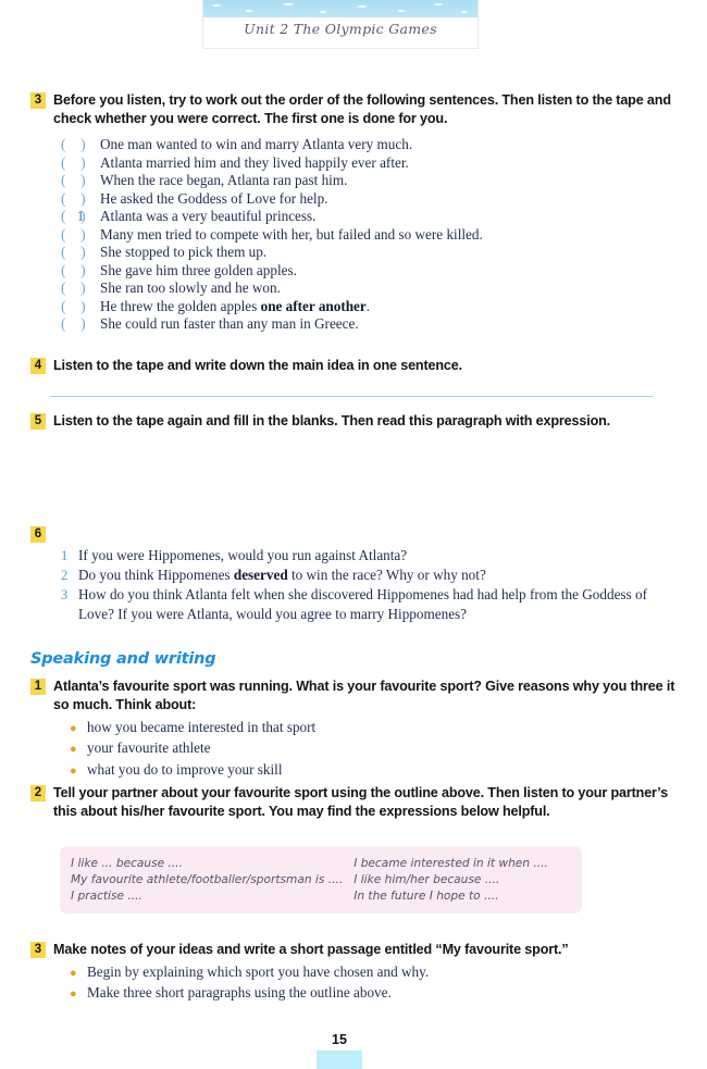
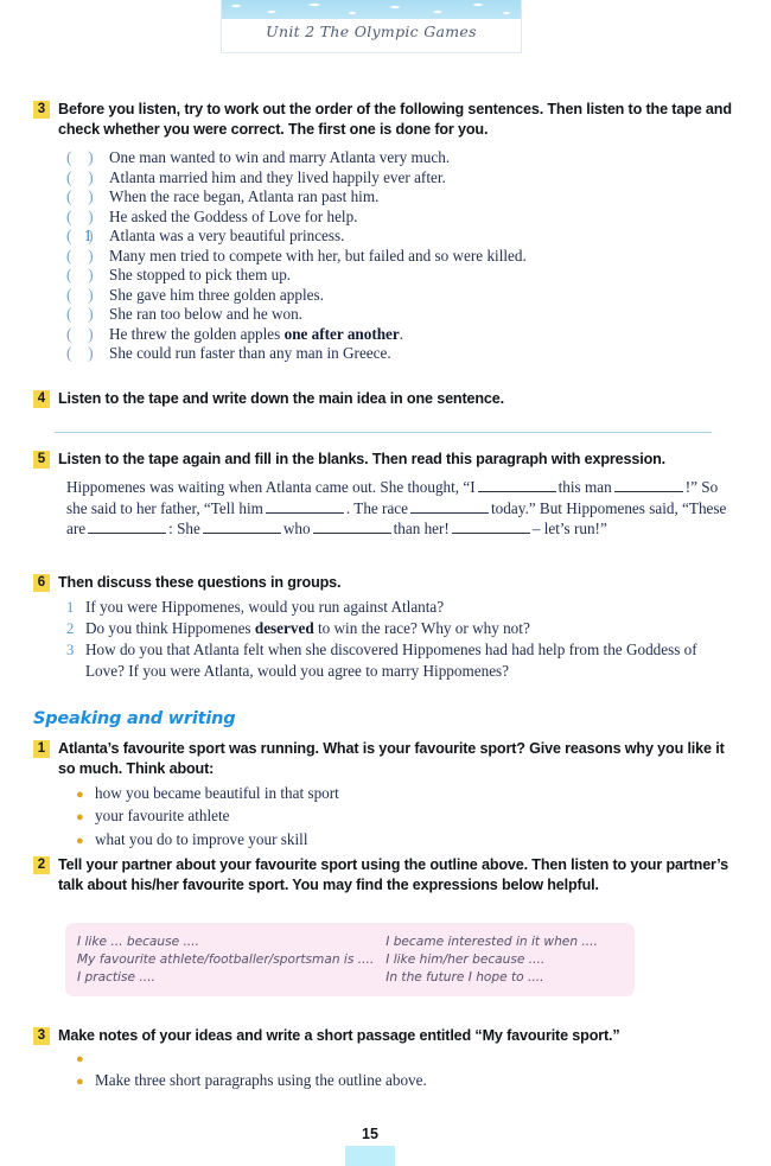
  Unit 2 The Olympic Games
  3
  Before you listen, try to work out the order of the following sentences. Then listen to the tape and check whether you were correct. The first one is done for you.
  ( )
  One man wanted to win and marry Atlanta very much.
  ( )
  Atlanta married him and they lived happily ever after.
  ( )
  When the race began, Atlanta ran past him.
  ( )
  He asked the Goddess of Love for help.
  (
  1
  )
  Atlanta was a very beautiful princess.
  ( )
  Many men tried to compete with her, but failed and so were killed.
  ( )
  She stopped to pick them up.
  ( )
  She gave him three golden apples.
  ( )
- She ran too slowly and he won.
+ She ran too below and he won.
  ( )
  He threw the golden apples one after another.
  ( )
  She could run faster than any man in Greece.
  4
  Listen to the tape and write down the main idea in one sentence.
  5
  Listen to the tape again and fill in the blanks. Then read this paragraph with expression.
+ Hippomenes was waiting when Atlanta came out. She thought, “I this man !” So she said to her father, “Tell him . The race today.” But Hippomenes said, “These are : She who than her! – let’s run!”
  6
+ Then discuss these questions in groups.
  1
  If you were Hippomenes, would you run against Atlanta?
  2
  Do you think Hippomenes deserved to win the race? Why or why not?
  3
- How do you think Atlanta felt when she discovered Hippomenes had had help from the Goddess of Love? If you were Atlanta, would you agree to marry Hippomenes?
+ How do you that Atlanta felt when she discovered Hippomenes had had help from the Goddess of Love? If you were Atlanta, would you agree to marry Hippomenes?
  Speaking and writing
  1
- Atlanta’s favourite sport was running. What is your favourite sport? Give reasons why you three it so much. Think about:
+ Atlanta’s favourite sport was running. What is your favourite sport? Give reasons why you like it so much. Think about:
  ●
- how you became interested in that sport
+ how you became beautiful in that sport
  ●
  your favourite athlete
  ●
  what you do to improve your skill
  2
- Tell your partner about your favourite sport using the outline above. Then listen to your partner’s this about his/her favourite sport. You may find the expressions below helpful.
+ Tell your partner about your favourite sport using the outline above. Then listen to your partner’s talk about his/her favourite sport. You may find the expressions below helpful.
  I like ... because ....
  My favourite athlete/footballer/sportsman is ....
  I practise ....
  I became interested in it when ....
  I like him/her because ....
  In the future I hope to ....
  3
  Make notes of your ideas and write a short passage entitled “My favourite sport.”
  ●
- Begin by explaining which sport you have chosen and why.
  ●
  Make three short paragraphs using the outline above.
  15
